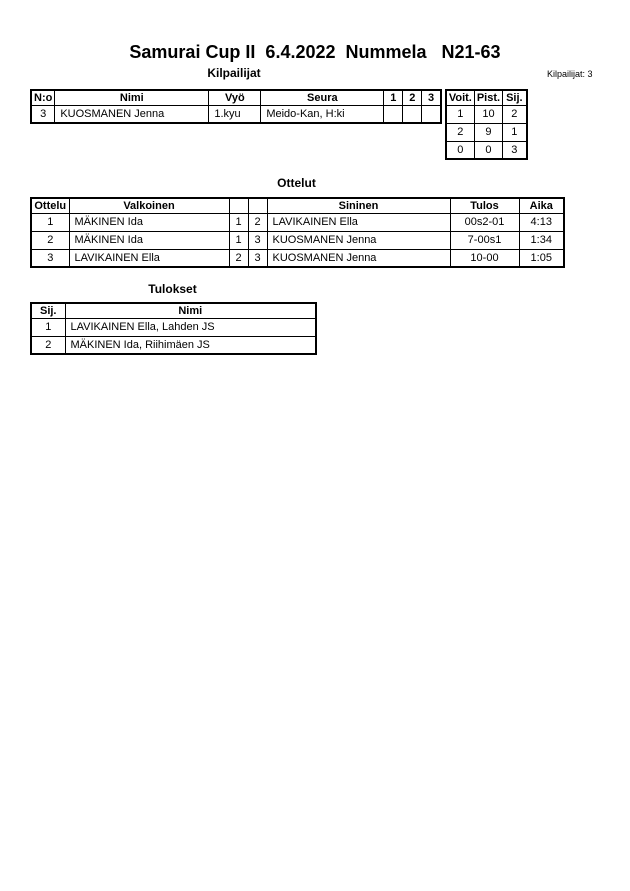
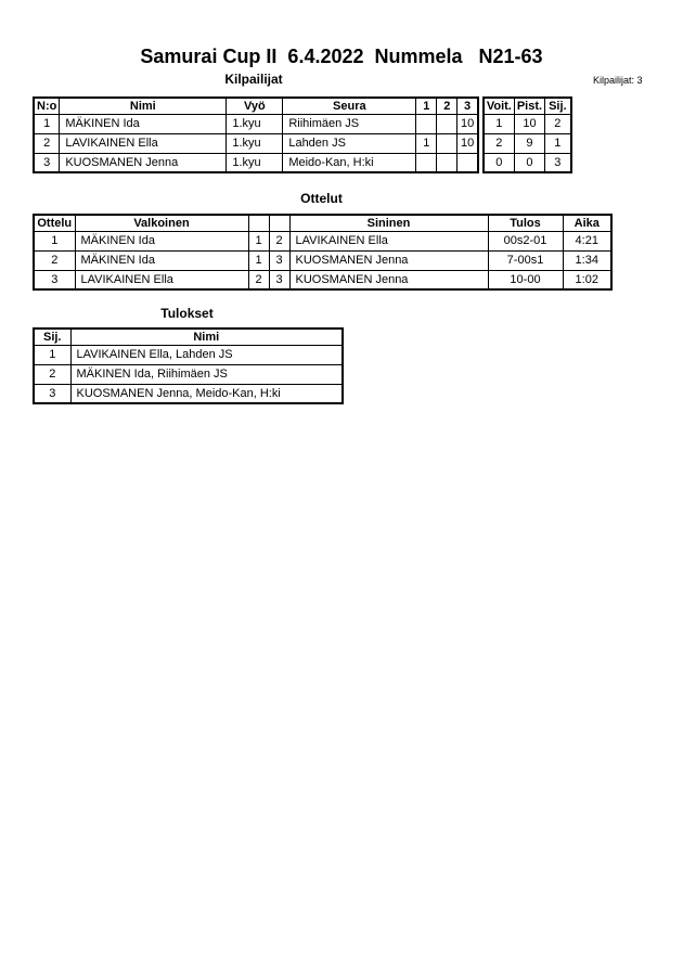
  Samurai Cup II 6.4.2022 Nummela N21-63
  Kilpailijat
  Kilpailijat: 3
  N:o	Nimi	Vyö	Seura	1	2	3
+ 1	MÄKINEN Ida	1.kyu	Riihimäen JS			10
+ 2	LAVIKAINEN Ella	1.kyu	Lahden JS	1		10
  3	KUOSMANEN Jenna	1.kyu	Meido-Kan, H:ki
  Voit.	Pist.	Sij.
  1	10	2
  2	9	1
  0	0	3
  Ottelut
  Ottelu	Valkoinen			Sininen	Tulos	Aika
- 1	MÄKINEN Ida	1	2	LAVIKAINEN Ella	00s2-01	4:13
+ 1	MÄKINEN Ida	1	2	LAVIKAINEN Ella	00s2-01	4:21
  2	MÄKINEN Ida	1	3	KUOSMANEN Jenna	7-00s1	1:34
- 3	LAVIKAINEN Ella	2	3	KUOSMANEN Jenna	10-00	1:05
+ 3	LAVIKAINEN Ella	2	3	KUOSMANEN Jenna	10-00	1:02
  Tulokset
  Sij.	Nimi
  1	LAVIKAINEN Ella, Lahden JS
  2	MÄKINEN Ida, Riihimäen JS
+ 3	KUOSMANEN Jenna, Meido-Kan, H:ki
